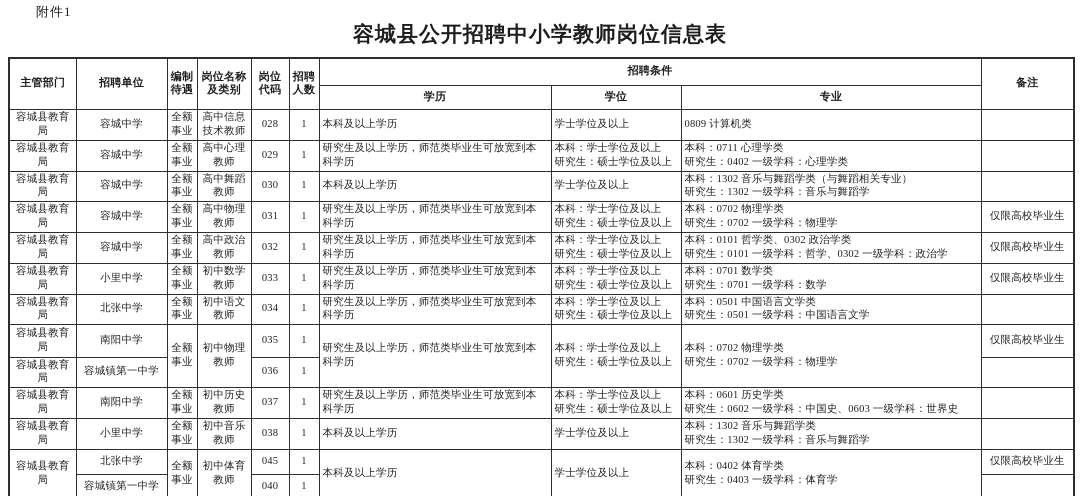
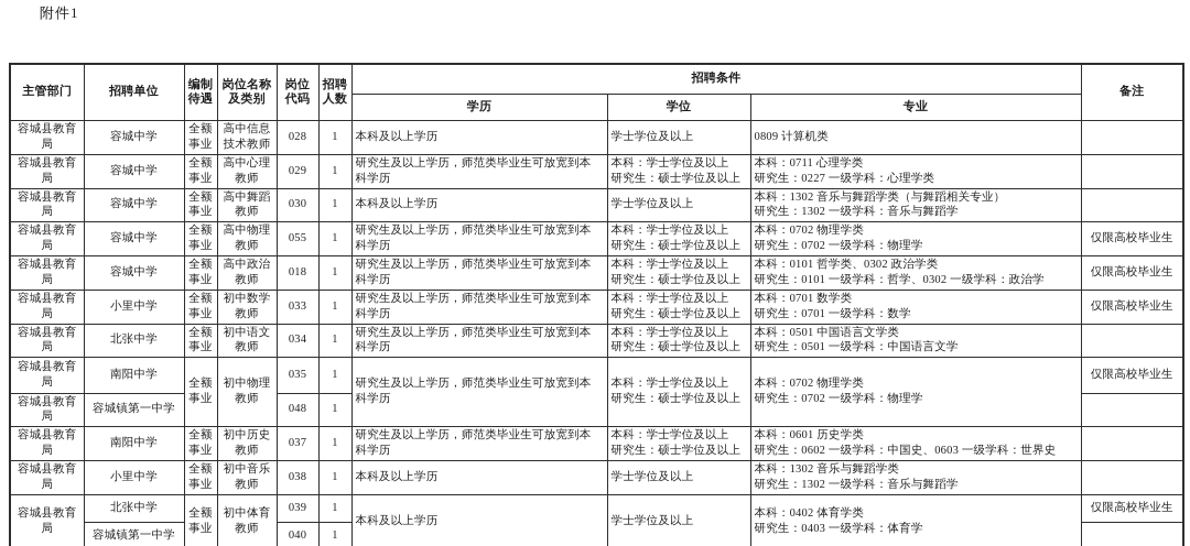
  附件1
- 容城县公开招聘中小学教师岗位信息表
  主管部门	招聘单位	编制 待遇	岗位名称 及类别	岗位 代码	招聘 人数	招聘条件	备注
  学历	学位	专业
  容城县教育局	容城中学	全额 事业	高中信息 技术教师	028	1	本科及以上学历	学士学位及以上	0809 计算机类
- 容城县教育局	容城中学	全额 事业	高中心理 教师	029	1	研究生及以上学历，师范类毕业生可放宽到本 科学历	本科：学士学位及以上 研究生：硕士学位及以上	本科：0711 心理学类 研究生：0402 一级学科：心理学类
+ 容城县教育局	容城中学	全额 事业	高中心理 教师	029	1	研究生及以上学历，师范类毕业生可放宽到本 科学历	本科：学士学位及以上 研究生：硕士学位及以上	本科：0711 心理学类 研究生：0227 一级学科：心理学类
  容城县教育局	容城中学	全额 事业	高中舞蹈 教师	030	1	本科及以上学历	学士学位及以上	本科：1302 音乐与舞蹈学类（与舞蹈相关专业） 研究生：1302 一级学科：音乐与舞蹈学
- 容城县教育局	容城中学	全额 事业	高中物理 教师	031	1	研究生及以上学历，师范类毕业生可放宽到本 科学历	本科：学士学位及以上 研究生：硕士学位及以上	本科：0702 物理学类 研究生：0702 一级学科：物理学	仅限高校毕业生
+ 容城县教育局	容城中学	全额 事业	高中物理 教师	055	1	研究生及以上学历，师范类毕业生可放宽到本 科学历	本科：学士学位及以上 研究生：硕士学位及以上	本科：0702 物理学类 研究生：0702 一级学科：物理学	仅限高校毕业生
- 容城县教育局	容城中学	全额 事业	高中政治 教师	032	1	研究生及以上学历，师范类毕业生可放宽到本 科学历	本科：学士学位及以上 研究生：硕士学位及以上	本科：0101 哲学类、0302 政治学类 研究生：0101 一级学科：哲学、0302 一级学科：政治学	仅限高校毕业生
+ 容城县教育局	容城中学	全额 事业	高中政治 教师	018	1	研究生及以上学历，师范类毕业生可放宽到本 科学历	本科：学士学位及以上 研究生：硕士学位及以上	本科：0101 哲学类、0302 政治学类 研究生：0101 一级学科：哲学、0302 一级学科：政治学	仅限高校毕业生
  容城县教育局	小里中学	全额 事业	初中数学 教师	033	1	研究生及以上学历，师范类毕业生可放宽到本 科学历	本科：学士学位及以上 研究生：硕士学位及以上	本科：0701 数学类 研究生：0701 一级学科：数学	仅限高校毕业生
  容城县教育局	北张中学	全额 事业	初中语文 教师	034	1	研究生及以上学历，师范类毕业生可放宽到本 科学历	本科：学士学位及以上 研究生：硕士学位及以上	本科：0501 中国语言文学类 研究生：0501 一级学科：中国语言文学
  容城县教育局	南阳中学	全额 事业	初中物理 教师	035	1	研究生及以上学历，师范类毕业生可放宽到本 科学历	本科：学士学位及以上 研究生：硕士学位及以上	本科：0702 物理学类 研究生：0702 一级学科：物理学	仅限高校毕业生
- 容城县教育局	容城镇第一中学	036	1
+ 容城县教育局	容城镇第一中学	048	1
  容城县教育局	南阳中学	全额 事业	初中历史 教师	037	1	研究生及以上学历，师范类毕业生可放宽到本 科学历	本科：学士学位及以上 研究生：硕士学位及以上	本科：0601 历史学类 研究生：0602 一级学科：中国史、0603 一级学科：世界史
  容城县教育局	小里中学	全额 事业	初中音乐 教师	038	1	本科及以上学历	学士学位及以上	本科：1302 音乐与舞蹈学类 研究生：1302 一级学科：音乐与舞蹈学
- 容城县教育局	北张中学	全额 事业	初中体育 教师	045	1	本科及以上学历	学士学位及以上	本科：0402 体育学类 研究生：0403 一级学科：体育学	仅限高校毕业生
+ 容城县教育局	北张中学	全额 事业	初中体育 教师	039	1	本科及以上学历	学士学位及以上	本科：0402 体育学类 研究生：0403 一级学科：体育学	仅限高校毕业生
  容城镇第一中学	040	1
